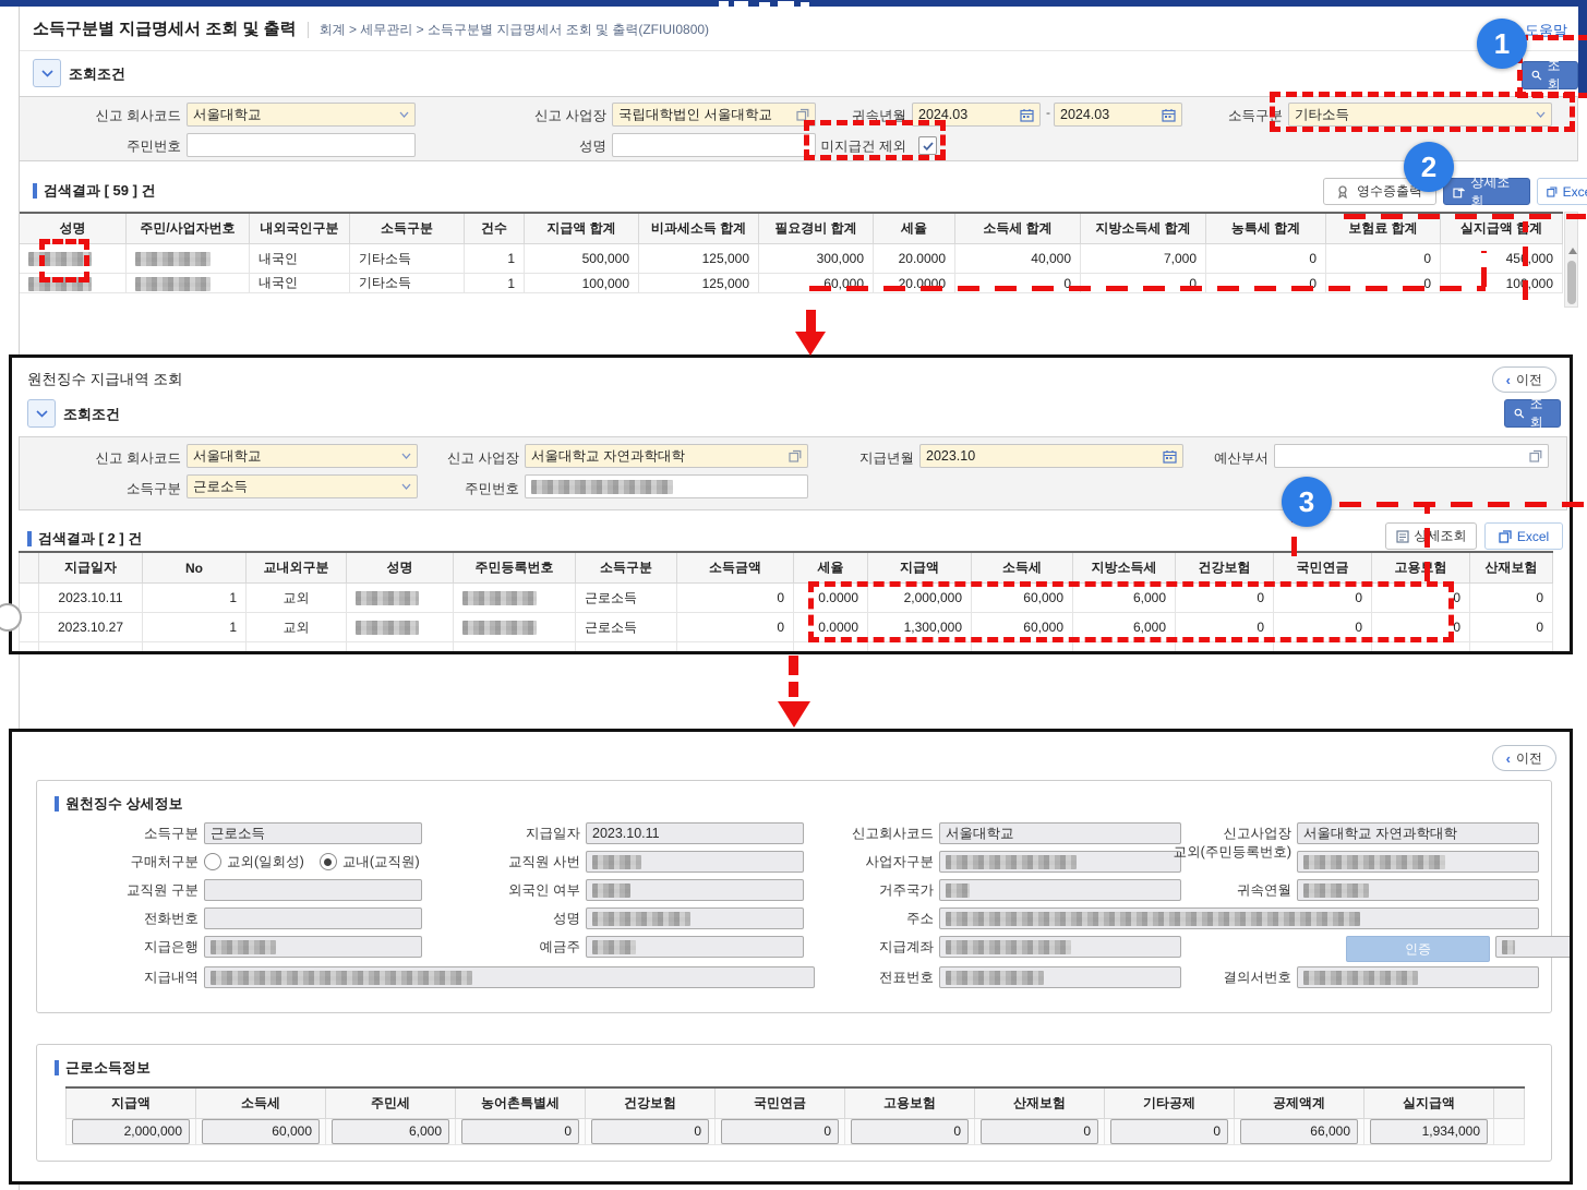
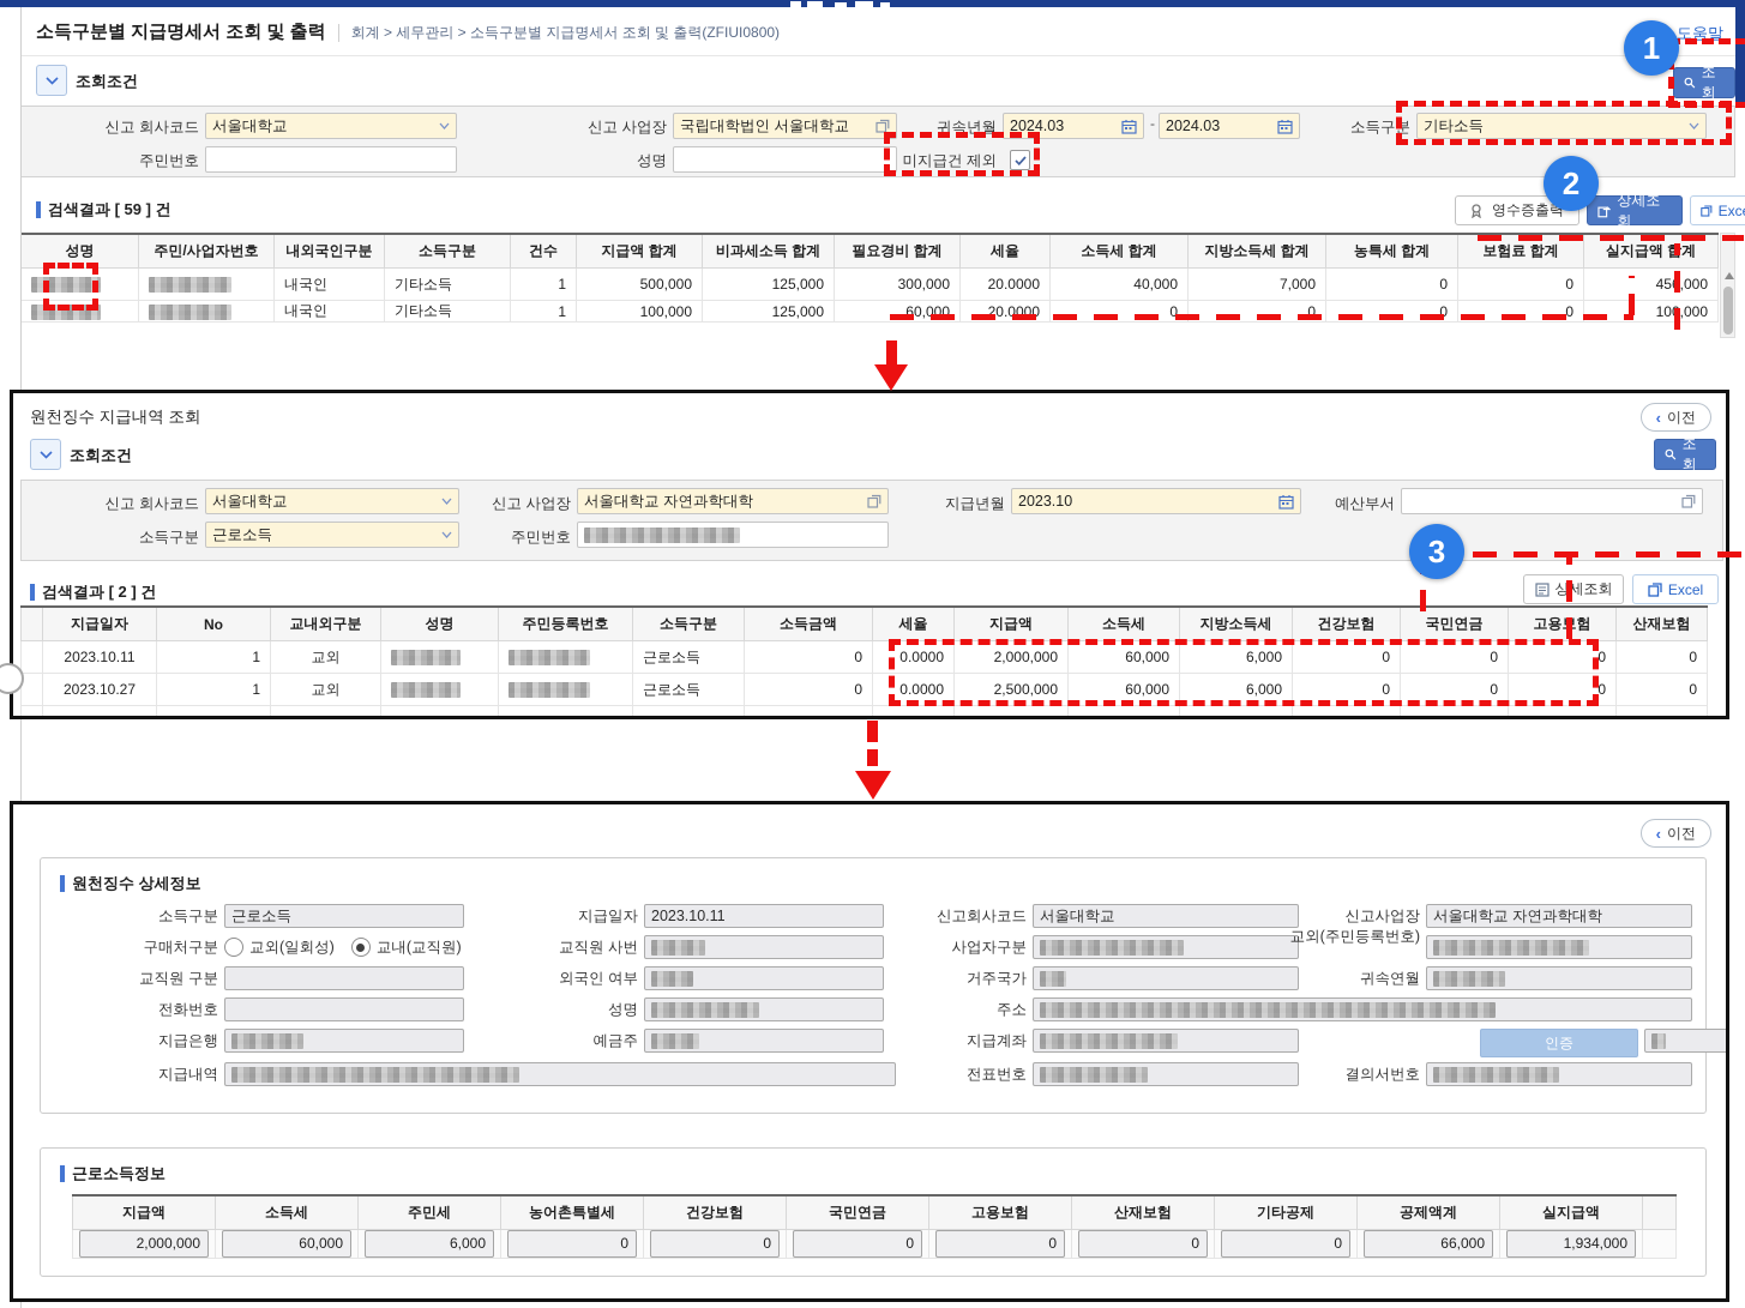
  소득구분별 지급명세서 조회 및 출력
  회계 > 세무관리 > 소득구분별 지급명세서 조회 및 출력(ZFIUI0800)
  도움말
  조회조건
  조회
  신고 회사코드
  서울대학교
  신고 사업장
  국립대학법인 서울대학교
  귀속년월
  2024.03
  -
  2024.03
  소득구분
  기타소득
  주민번호
  성명
  미지급건 제외
  검색결과 [ 59 ] 건
  영수증출력
  상세조회
  성명	주민/사업자번호	내외국인구분	소득구분	건수	지급액 합계	비과세소득 합계	필요경비 합계	세율	소득세 합계	지방소득세 합계	농특세 합계	보험료 합계	실지급액계
  		내국인	기타소득	1	500,000	125,000	300,000	20.0000	40,000	7,000	0	0	45,000
  		내국인	기타소득	1	100,000	125,000	60,000	20.0000	0	0	0	0	10,000
  원천징수 지급내역 조회
  ‹
  이전
  조회조건
  조회
  신고 회사코드
  서울대학교
  신고 사업장
  서울대학교 자연과학대학
  지급년월
  2023.10
  예산부서
  소득구분
  근로소득
  주민번호
  검색결과 [ 2 ] 건
  상세조회
  Excel
  	지급일자	No	교내외구분	성명	주민등록번호	소득구분	소득금액	세율	지급액	소득세	지방소득세	건강보험	국민연금	고용험	산재보험
  	2023.10.11	1	교외			근로소득	0	0.0000	2,000,000	60,000	6,000	0	0	0	0
- 	2023.10.27	1	교외			근로소득	0	0.0000	1,300,000	60,000	6,000	0	0	0	0
+ 	2023.10.27	1	교외			근로소득	0	0.0000	2,500,000	60,000	6,000	0	0	0	0
  ‹
  이전
  원천징수 상세정보
  소득구분
  근로소득
  지급일자
  2023.10.11
  신고회사코드
  서울대학교
  신고사업장
  서울대학교 자연과학대학
  구매처구분
  교외(일회성)
  교내(교직원)
  교직원 사번
  사업자구분
  교외(주민등록번호)
  교직원 구분
  외국인 여부
  거주국가
  귀속연월
  전화번호
  성명
  주소
  지급은행
  예금주
  지급계좌
  인증
  지급내역
  전표번호
  결의서번호
  근로소득정보
  지급액	소득세	주민세	농어촌특별세	건강보험	국민연금	고용보험	산재보험	기타공제	공제액계	실지급액
  2,000,000	60,000	6,000	0	0	0	0	0	0	66,000	1,934,000
  1
  2
  3
